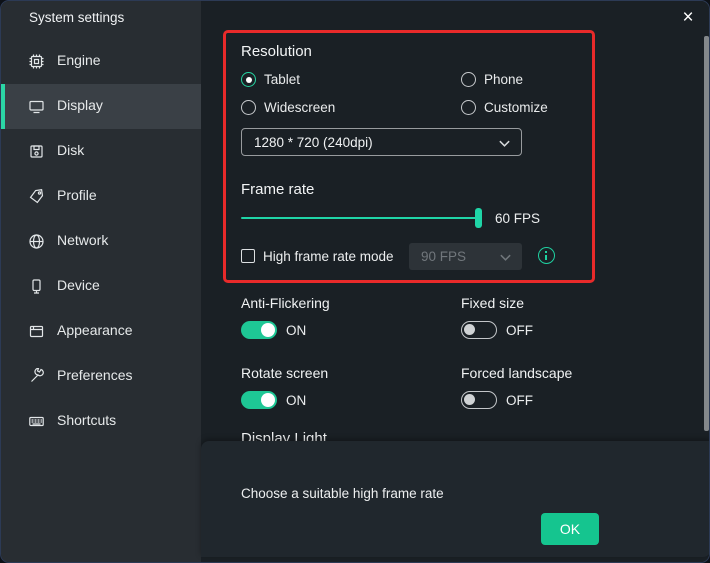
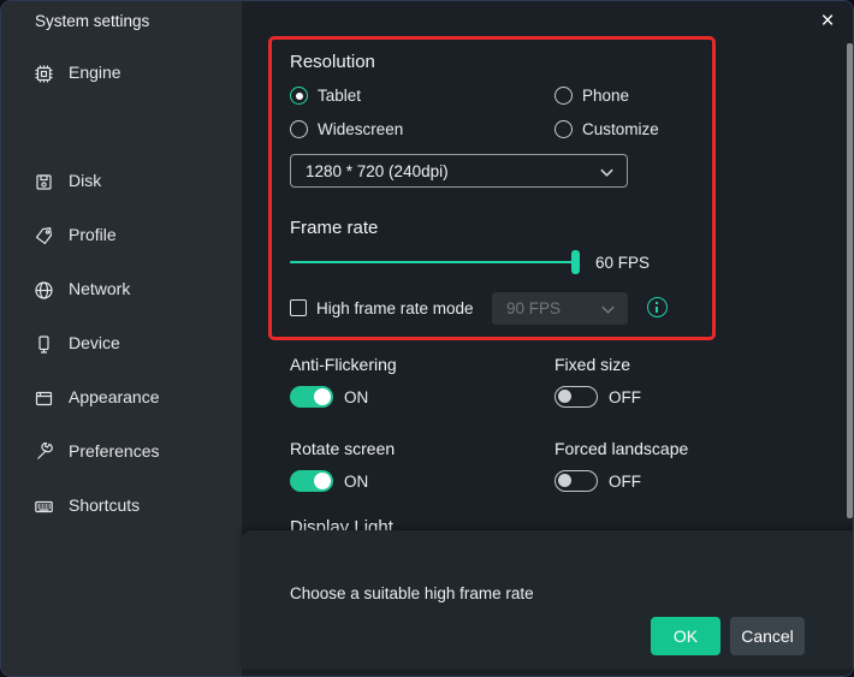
  System settings
  Engine
- Display
  Disk
  Profile
  Network
  Device
  Appearance
  Preferences
  Shortcuts
  ×
  Resolution
  Tablet
  Phone
  Widescreen
  Customize
  1280 * 720 (240dpi)
  Frame rate
  60 FPS
  High frame rate mode
  90 FPS
  Anti-Flickering
  ON
  Fixed size
  OFF
  Rotate screen
  ON
  Forced landscape
  OFF
  Display Light
  Choose a suitable high frame rate
  OK
+ Cancel
